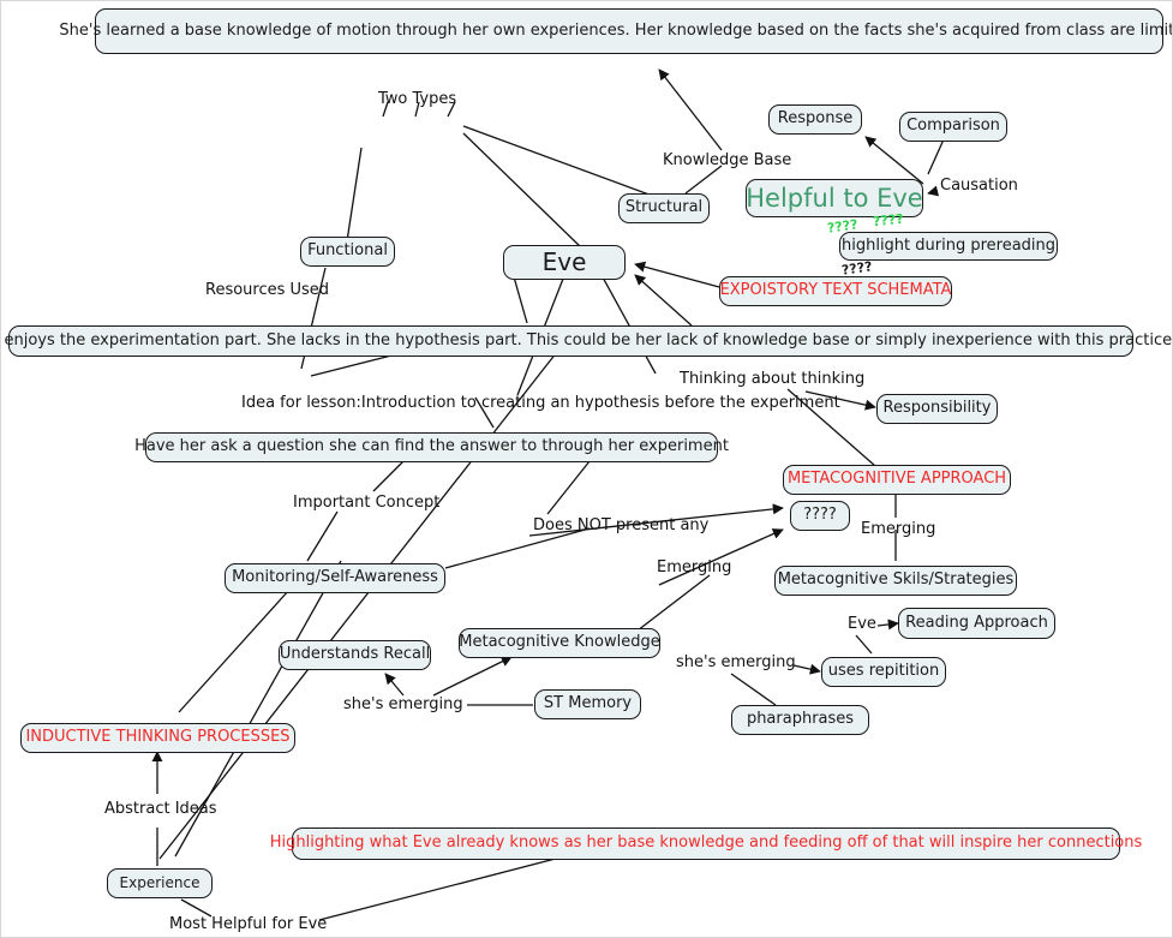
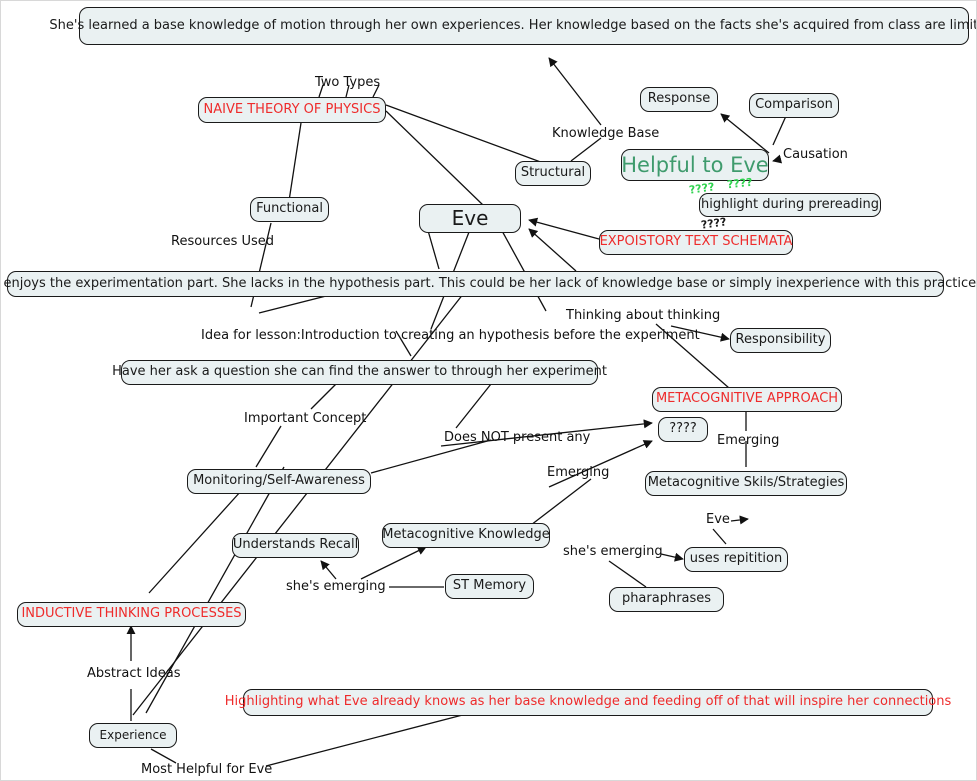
  She's learned a base knowledge of motion through her own experiences. Her knowledge based on the facts she's acquired from class are limit
+ NAIVE THEORY OF PHYSICS
  Structural
  Response
  Comparison
  Helpful to Eve
  highlight during prereading
  Functional
  Eve
  EXPOISTORY TEXT SCHEMATA
  enjoys the experimentation part. She lacks in the hypothesis part. This could be her lack of knowledge base or simply inexperience with this practice
  Responsibility
  Have her ask a question she can find the answer to through her experiment
  METACOGNITIVE APPROACH
  ????
  Metacognitive Skils/Strategies
  Monitoring/Self-Awareness
  Metacognitive Knowledge
- Reading Approach
  Understands Recall
  uses repitition
  ST Memory
  pharaphrases
  INDUCTIVE THINKING PROCESSES
  Highlighting what Eve already knows as her base knowledge and feeding off of that will inspire her connections
  Experience
  Two Types
  Knowledge Base
  Causation
  Resources Used
  Thinking about thinking
  Idea for lesson:Introduction to creating an hypothesis before the experiment
  Important Concept
  Does NOT present any
  Emerging
  Emerging
  Eve
  she's emerging
  she's emerging
  Abstract Ideas
  Most Helpful for Eve
